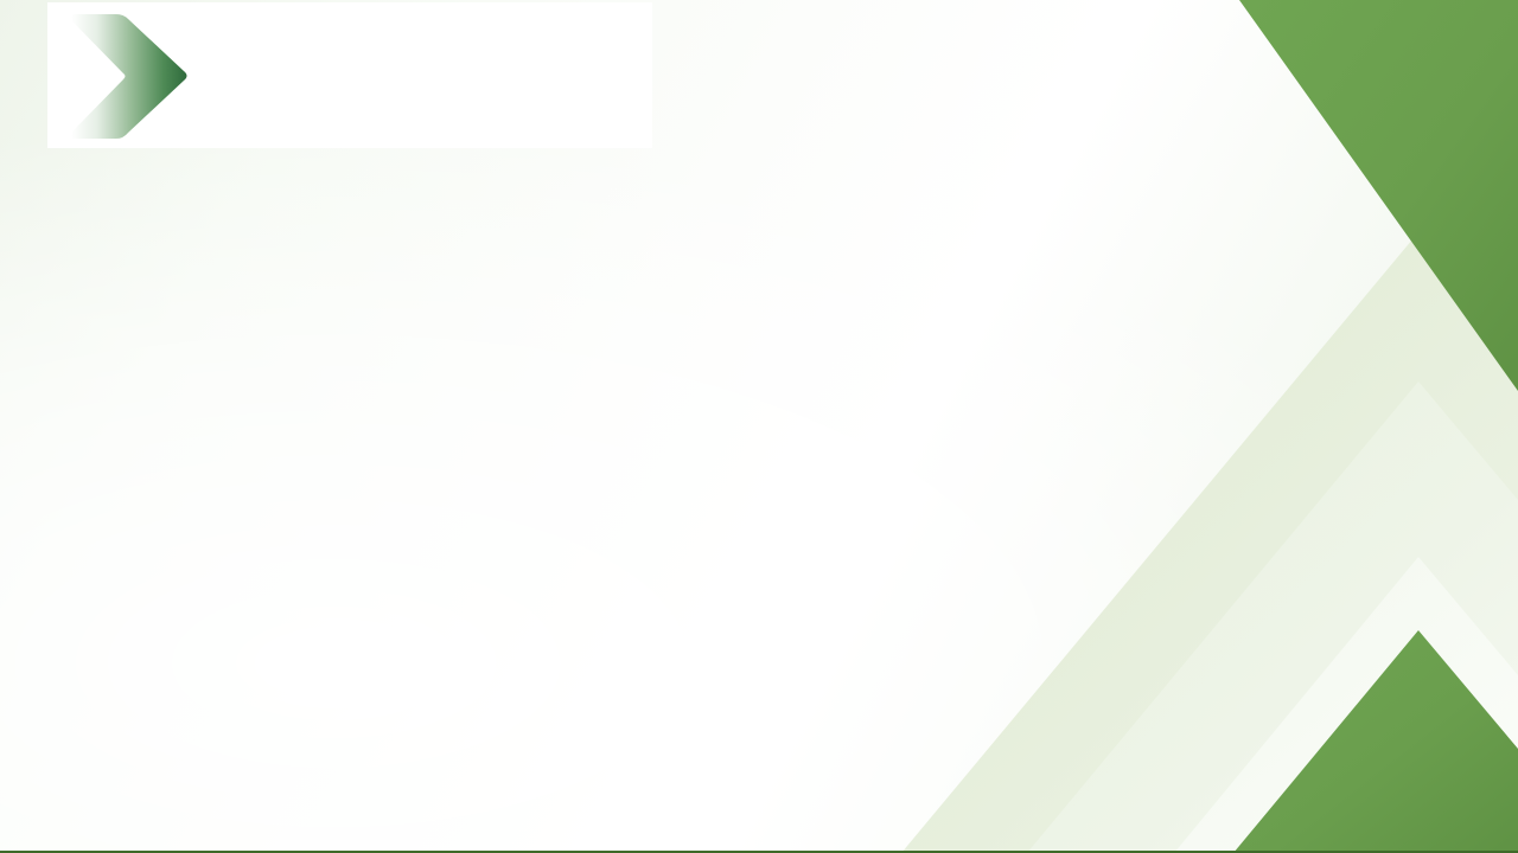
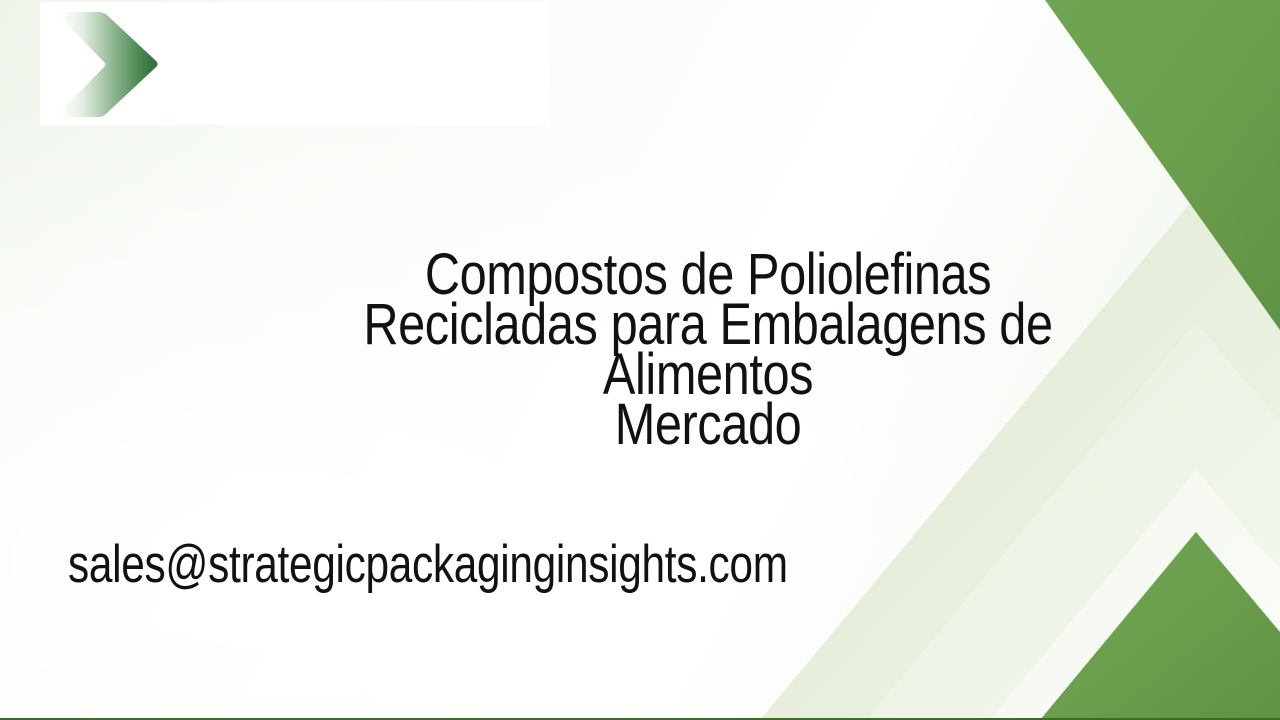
+ Compostos de Poliolefinas Recicladas para Embalagens de Alimentos
+ Mercado
+ sales@strategicpackaginginsights.com
